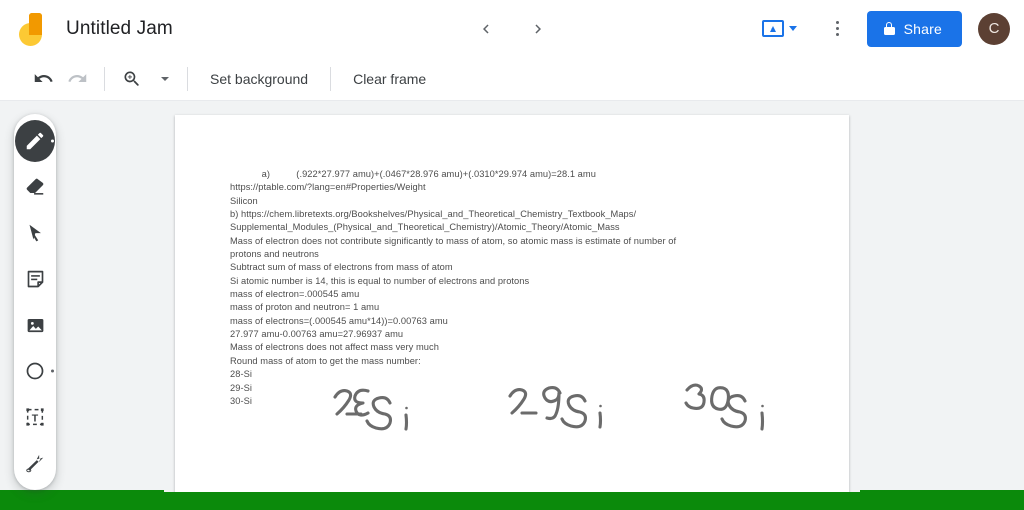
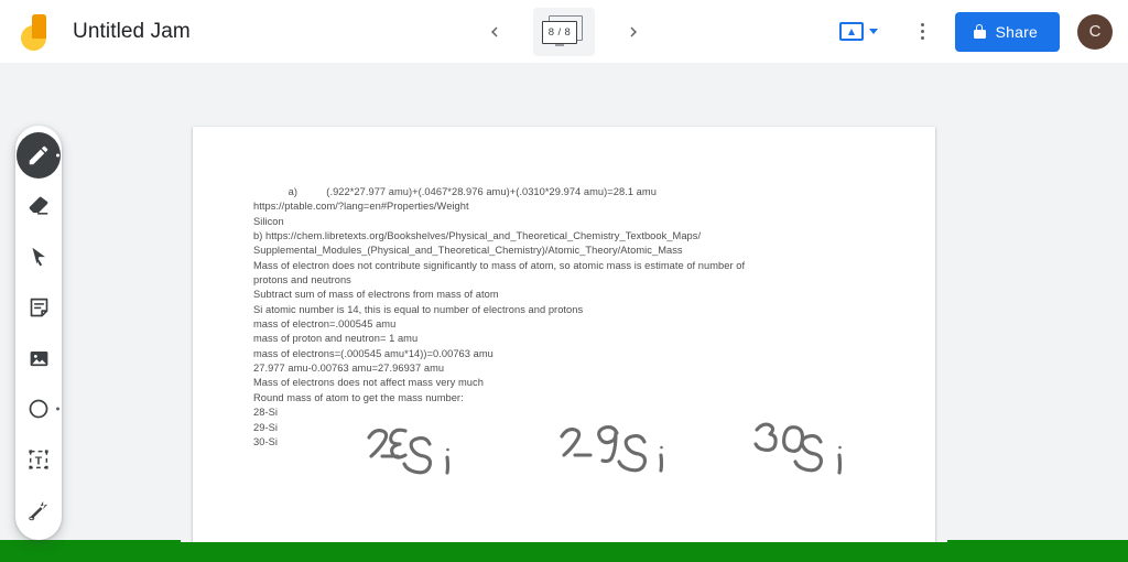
  Untitled Jam
+ 8 / 8
  Share
  C
- Set background
- Clear frame
  T
  a) (.922*27.977 amu)+(.0467*28.976 amu)+(.0310*29.974 amu)=28.1 amu
  https://ptable.com/?lang=en#Properties/Weight
  Silicon
  b) https://chem.libretexts.org/Bookshelves/Physical_and_Theoretical_Chemistry_Textbook_Maps/
  Supplemental_Modules_(Physical_and_Theoretical_Chemistry)/Atomic_Theory/Atomic_Mass
  Mass of electron does not contribute significantly to mass of atom, so atomic mass is estimate of number of
  protons and neutrons
  Subtract sum of mass of electrons from mass of atom
  Si atomic number is 14, this is equal to number of electrons and protons
  mass of electron=.000545 amu
  mass of proton and neutron= 1 amu
  mass of electrons=(.000545 amu*14))=0.00763 amu
  27.977 amu-0.00763 amu=27.96937 amu
  Mass of electrons does not affect mass very much
  Round mass of atom to get the mass number:
  28-Si
  29-Si
  30-Si
